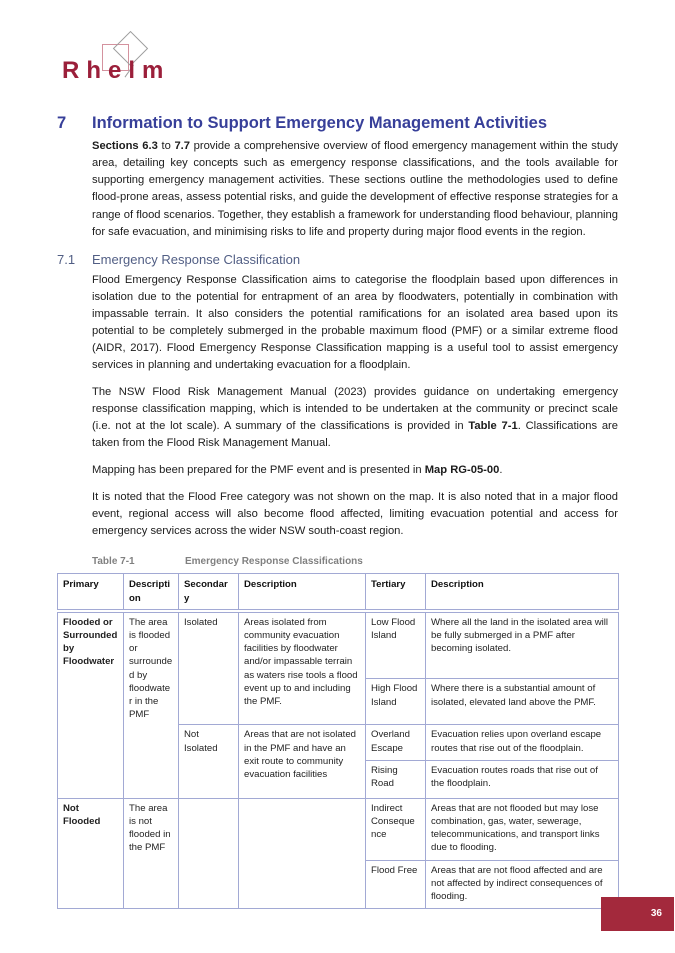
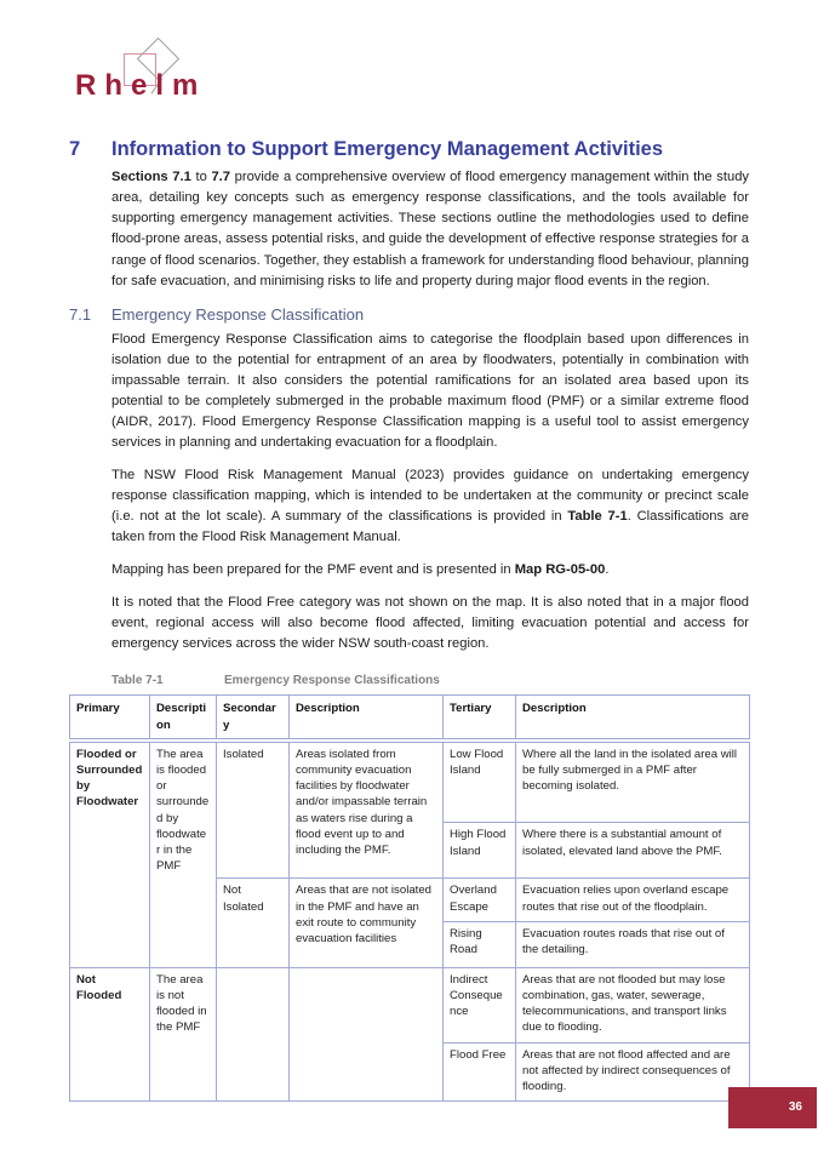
  Rhelm
  7
  Information to Support Emergency Management Activities
- Sections 6.3 to 7.7 provide a comprehensive overview of flood emergency management within the study area, detailing key concepts such as emergency response classifications, and the tools available for supporting emergency management activities. These sections outline the methodologies used to define flood-prone areas, assess potential risks, and guide the development of effective response strategies for a range of flood scenarios. Together, they establish a framework for understanding flood behaviour, planning for safe evacuation, and minimising risks to life and property during major flood events in the region.
+ Sections 7.1 to 7.7 provide a comprehensive overview of flood emergency management within the study area, detailing key concepts such as emergency response classifications, and the tools available for supporting emergency management activities. These sections outline the methodologies used to define flood-prone areas, assess potential risks, and guide the development of effective response strategies for a range of flood scenarios. Together, they establish a framework for understanding flood behaviour, planning for safe evacuation, and minimising risks to life and property during major flood events in the region.
  7.1
  Emergency Response Classification
  Flood Emergency Response Classification aims to categorise the floodplain based upon differences in isolation due to the potential for entrapment of an area by floodwaters, potentially in combination with impassable terrain. It also considers the potential ramifications for an isolated area based upon its potential to be completely submerged in the probable maximum flood (PMF) or a similar extreme flood (AIDR, 2017). Flood Emergency Response Classification mapping is a useful tool to assist emergency services in planning and undertaking evacuation for a floodplain.
  The NSW Flood Risk Management Manual (2023) provides guidance on undertaking emergency response classification mapping, which is intended to be undertaken at the community or precinct scale (i.e. not at the lot scale). A summary of the classifications is provided in Table 7-1. Classifications are taken from the Flood Risk Management Manual.
  Mapping has been prepared for the PMF event and is presented in Map RG-05-00.
  It is noted that the Flood Free category was not shown on the map. It is also noted that in a major flood event, regional access will also become flood affected, limiting evacuation potential and access for emergency services across the wider NSW south-coast region.
  Table 7-1
  Emergency Response Classifications
  Primary	Description	Secondary	Description	Tertiary	Description
- Flooded or Surrounded by Floodwater	The area is flooded or surrounded by floodwater in the PMF	Isolated	Areas isolated from community evacuation facilities by floodwater and/or impassable terrain as waters rise tools a flood event up to and including the PMF.	Low Flood Island	Where all the land in the isolated area will be fully submerged in a PMF after becoming isolated.
+ Flooded or Surrounded by Floodwater	The area is flooded or surrounded by floodwater in the PMF	Isolated	Areas isolated from community evacuation facilities by floodwater and/or impassable terrain as waters rise during a flood event up to and including the PMF.	Low Flood Island	Where all the land in the isolated area will be fully submerged in a PMF after becoming isolated.
  High Flood Island	Where there is a substantial amount of isolated, elevated land above the PMF.
  Not Isolated	Areas that are not isolated in the PMF and have an exit route to community evacuation facilities	Overland Escape	Evacuation relies upon overland escape routes that rise out of the floodplain.
- Rising Road	Evacuation routes roads that rise out of the floodplain.
+ Rising Road	Evacuation routes roads that rise out of the detailing.
  Not Flooded	The area is not flooded in the PMF			Indirect Consequence	Areas that are not flooded but may lose combination, gas, water, sewerage, telecommunications, and transport links due to flooding.
  Flood Free	Areas that are not flood affected and are not affected by indirect consequences of flooding.
  36
